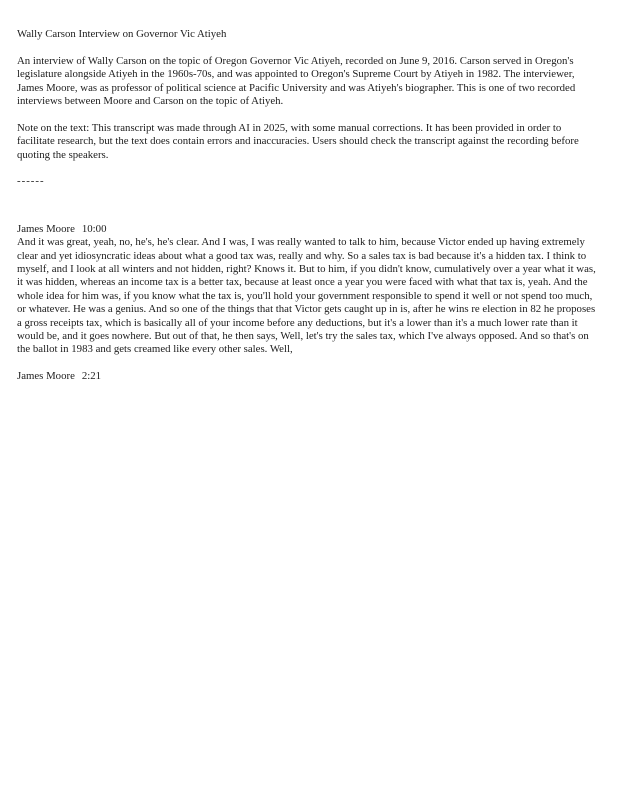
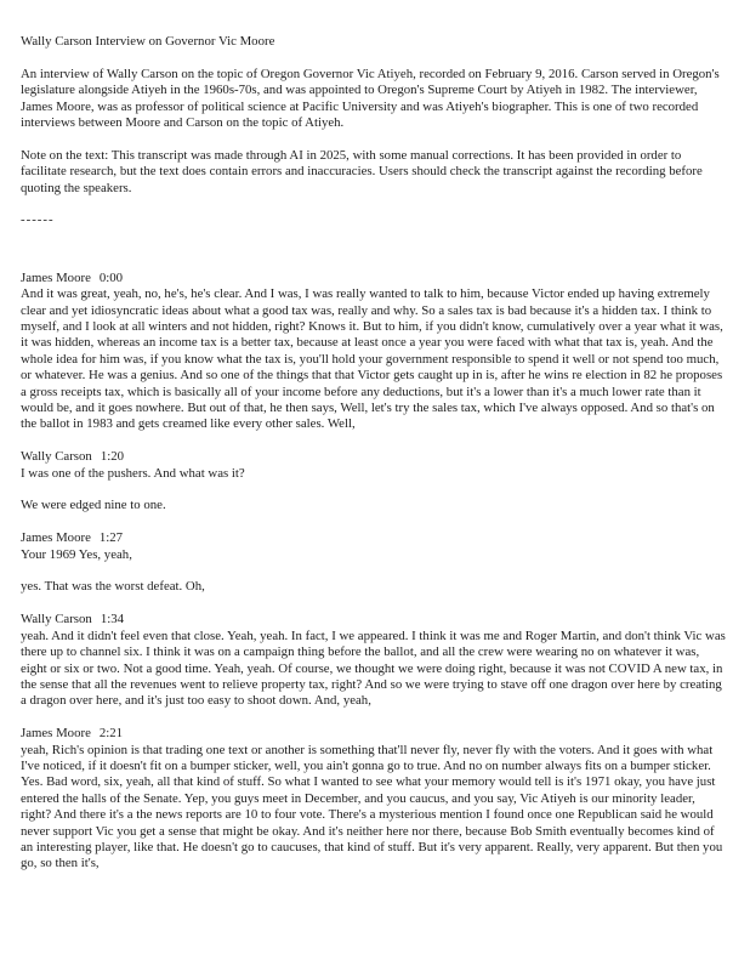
- Wally Carson Interview on Governor Vic Atiyeh
+ Wally Carson Interview on Governor Vic Moore
- An interview of Wally Carson on the topic of Oregon Governor Vic Atiyeh, recorded on June 9, 2016. Carson served in Oregon's legislature alongside Atiyeh in the 1960s-70s, and was appointed to Oregon's Supreme Court by Atiyeh in 1982. The interviewer, James Moore, was as professor of political science at Pacific University and was Atiyeh's biographer. This is one of two recorded interviews between Moore and Carson on the topic of Atiyeh.
+ An interview of Wally Carson on the topic of Oregon Governor Vic Atiyeh, recorded on February 9, 2016. Carson served in Oregon's legislature alongside Atiyeh in the 1960s-70s, and was appointed to Oregon's Supreme Court by Atiyeh in 1982. The interviewer, James Moore, was as professor of political science at Pacific University and was Atiyeh's biographer. This is one of two recorded interviews between Moore and Carson on the topic of Atiyeh.
  Note on the text: This transcript was made through AI in 2025, with some manual corrections. It has been provided in order to facilitate research, but the text does contain errors and inaccuracies. Users should check the transcript against the recording before quoting the speakers.
  ------
- James Moore 10:00
+ James Moore 0:00
  And it was great, yeah, no, he's, he's clear. And I was, I was really wanted to talk to him, because Victor ended up having extremely clear and yet idiosyncratic ideas about what a good tax was, really and why. So a sales tax is bad because it's a hidden tax. I think to myself, and I look at all winters and not hidden, right? Knows it. But to him, if you didn't know, cumulatively over a year what it was, it was hidden, whereas an income tax is a better tax, because at least once a year you were faced with what that tax is, yeah. And the whole idea for him was, if you know what the tax is, you'll hold your government responsible to spend it well or not spend too much, or whatever. He was a genius. And so one of the things that that Victor gets caught up in is, after he wins re election in 82 he proposes a gross receipts tax, which is basically all of your income before any deductions, but it's a lower than it's a much lower rate than it would be, and it goes nowhere. But out of that, he then says, Well, let's try the sales tax, which I've always opposed. And so that's on the ballot in 1983 and gets creamed like every other sales. Well,
+ Wally Carson 1:20
+ I was one of the pushers. And what was it?
+ We were edged nine to one.
+ James Moore 1:27
+ Your 1969 Yes, yeah,
+ yes. That was the worst defeat. Oh,
+ Wally Carson 1:34
+ yeah. And it didn't feel even that close. Yeah, yeah. In fact, I we appeared. I think it was me and Roger Martin, and don't think Vic was there up to channel six. I think it was on a campaign thing before the ballot, and all the crew were wearing no on whatever it was, eight or six or two. Not a good time. Yeah, yeah. Of course, we thought we were doing right, because it was not COVID A new tax, in the sense that all the revenues went to relieve property tax, right? And so we were trying to stave off one dragon over here by creating a dragon over here, and it's just too easy to shoot down. And, yeah,
  James Moore 2:21
+ yeah, Rich's opinion is that trading one text or another is something that'll never fly, never fly with the voters. And it goes with what I've noticed, if it doesn't fit on a bumper sticker, well, you ain't gonna go to true. And no on number always fits on a bumper sticker. Yes. Bad word, six, yeah, all that kind of stuff. So what I wanted to see what your memory would tell is it's 1971 okay, you have just entered the halls of the Senate. Yep, you guys meet in December, and you caucus, and you say, Vic Atiyeh is our minority leader, right? And there it's a the news reports are 10 to four vote. There's a mysterious mention I found once one Republican said he would never support Vic you get a sense that might be okay. And it's neither here nor there, because Bob Smith eventually becomes kind of an interesting player, like that. He doesn't go to caucuses, that kind of stuff. But it's very apparent. Really, very apparent. But then you go, so then it's,
